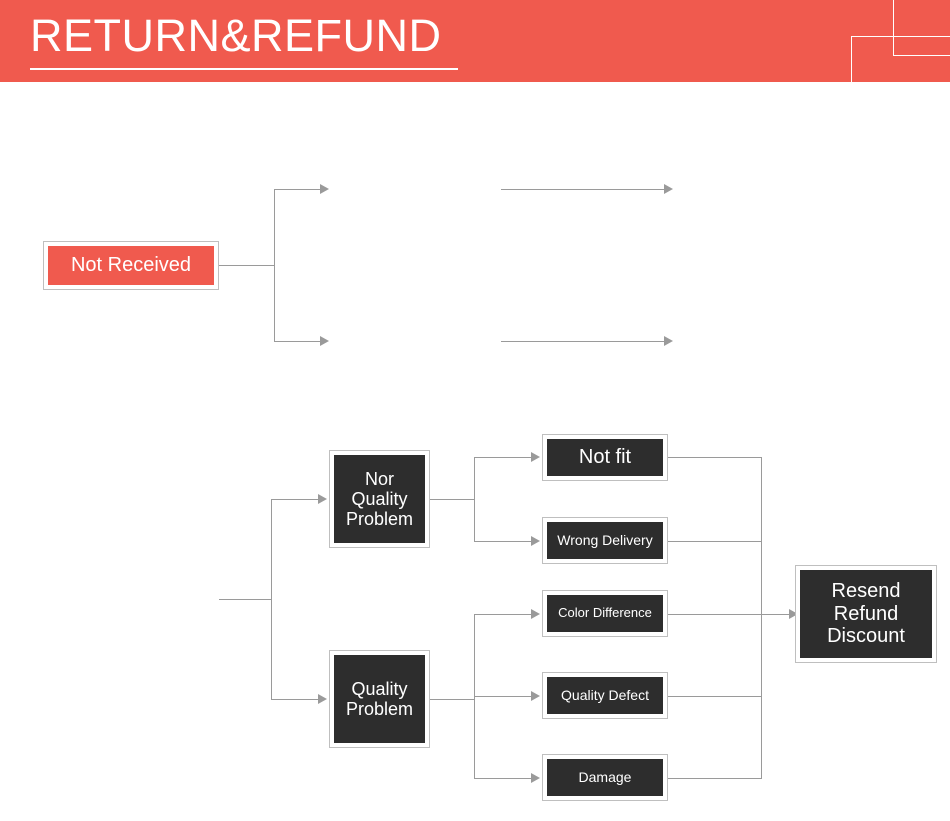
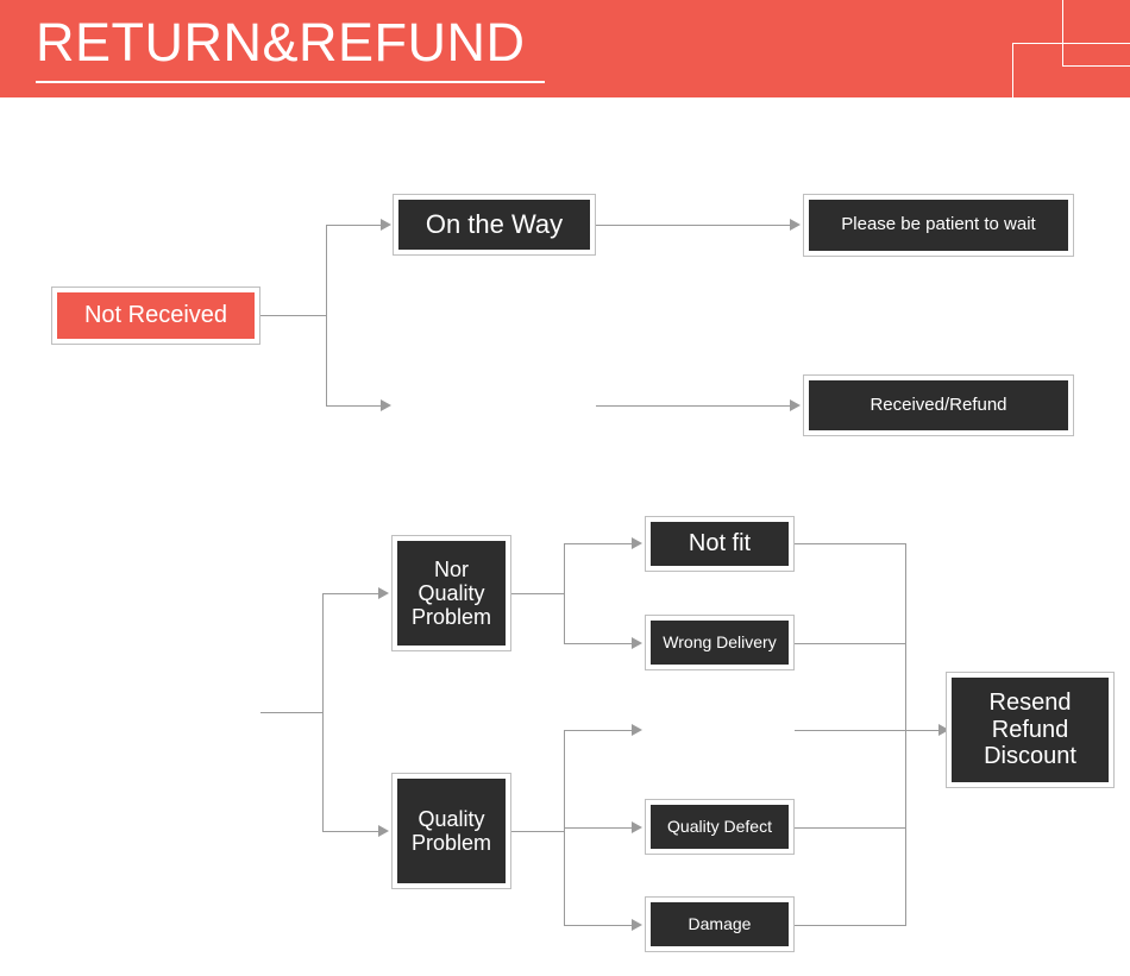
  RETURN&REFUND
  Not Received
+ On the Way
+ Please be patient to wait
+ Received/Refund
  Nor
  Quality
  Problem
  Quality
  Problem
  Not fit
  Wrong Delivery
- Color Difference
  Quality Defect
  Damage
  Resend
  Refund
  Discount
